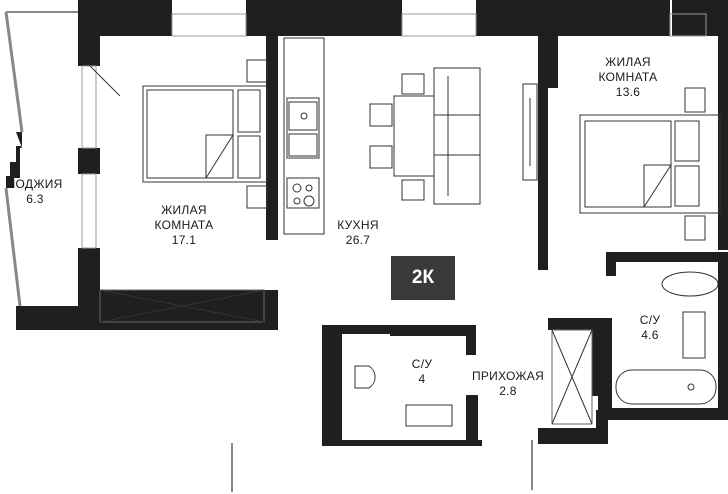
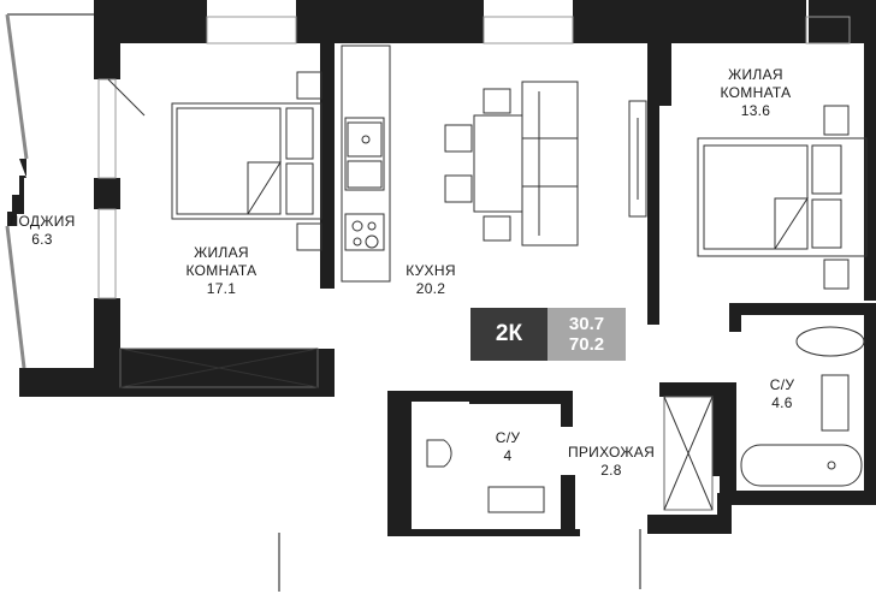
  ЛОДЖИЯ
  6.3
  ЖИЛАЯ
  КОМНАТА
  17.1
  КУХНЯ
- 26.7
+ 20.2
  ЖИЛАЯ
  КОМНАТА
  13.6
  С/У
  4.6
  С/У
  4
  ПРИХОЖАЯ
  2.8
  2К
+ 30.7
+ 70.2
